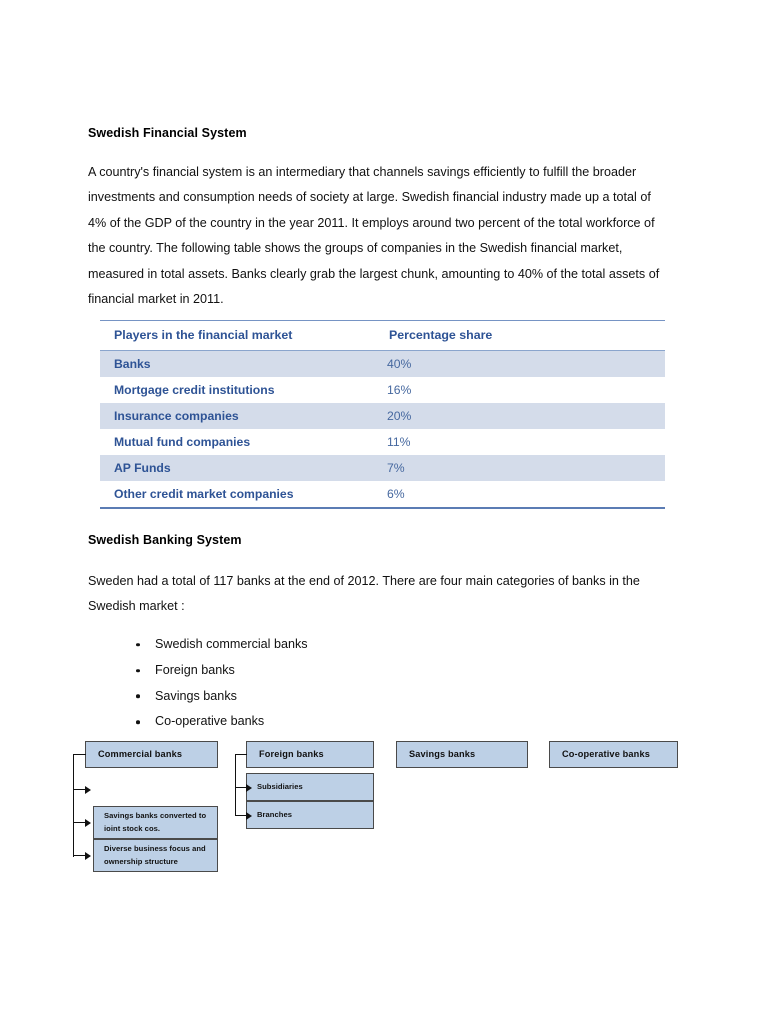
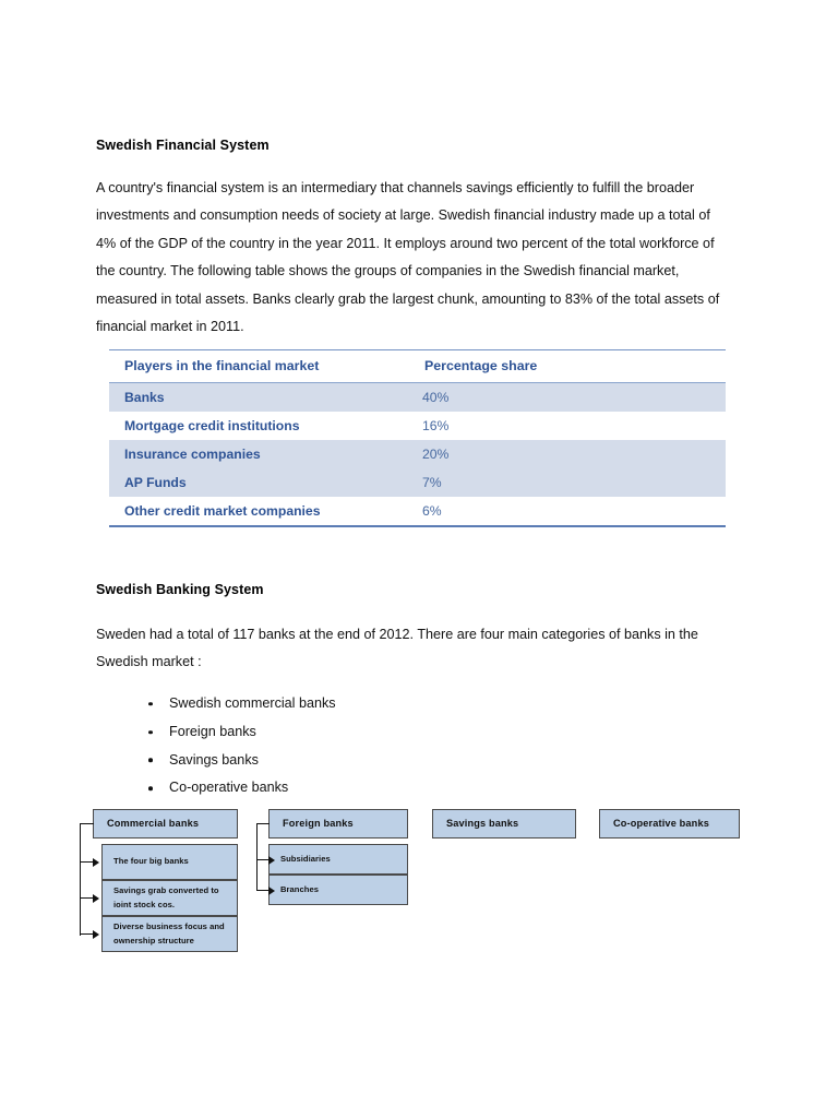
  Swedish Financial System
- A country's financial system is an intermediary that channels savings efficiently to fulfill the broader investments and consumption needs of society at large. Swedish financial industry made up a total of 4% of the GDP of the country in the year 2011. It employs around two percent of the total workforce of the country. The following table shows the groups of companies in the Swedish financial market, measured in total assets. Banks clearly grab the largest chunk, amounting to 40% of the total assets of financial market in 2011.
+ A country's financial system is an intermediary that channels savings efficiently to fulfill the broader investments and consumption needs of society at large. Swedish financial industry made up a total of 4% of the GDP of the country in the year 2011. It employs around two percent of the total workforce of the country. The following table shows the groups of companies in the Swedish financial market, measured in total assets. Banks clearly grab the largest chunk, amounting to 83% of the total assets of financial market in 2011.
  Players in the financial market	Percentage share
  Banks	40%
  Mortgage credit institutions	16%
  Insurance companies	20%
- Mutual fund companies	11%
  AP Funds	7%
  Other credit market companies	6%
  Swedish Banking System
  Sweden had a total of 117 banks at the end of 2012. There are four main categories of banks in the Swedish market :
  Swedish commercial banks
  Foreign banks
  Savings banks
  Co-operative banks
  Commercial banks
+ The four big banks
- Savings banks converted to ioint stock cos.
+ Savings grab converted to ioint stock cos.
  Diverse business focus and ownership structure
  Foreign banks
  Subsidiaries
  Branches
  Savings banks
  Co-operative banks
